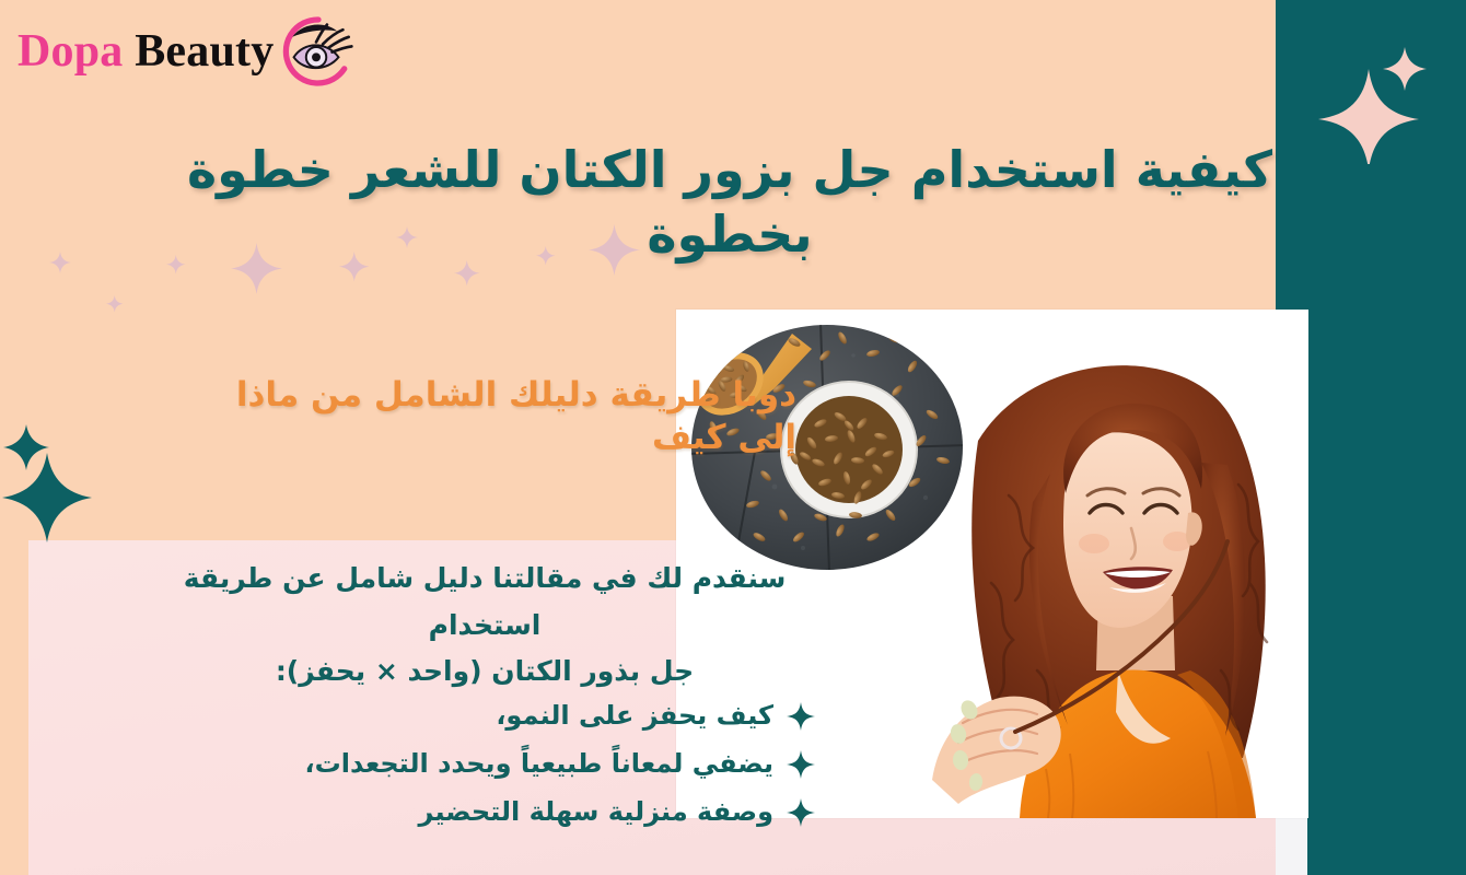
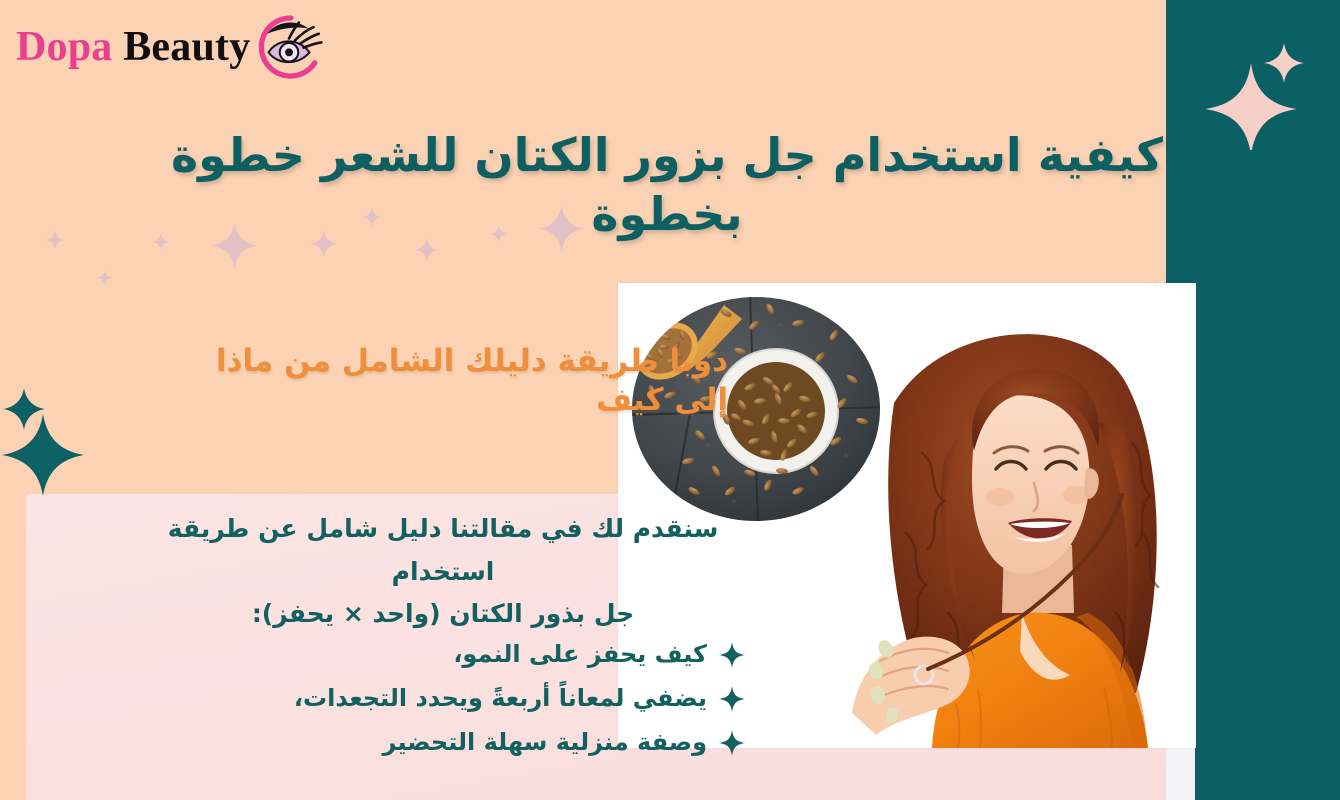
  Dopa Beauty
  كيفية استخدام جل بزور الكتان للشعر خطوة بخطوة
  دوبا طريقة دليلك الشامل من ماذا إلى كيف
  سنقدم لك في مقالتنا دليل شامل عن طريقة استخدام
  جل بذور الكتان (واحد × يحفز):
  كيف يحفز على النمو،
- يضفي لمعاناً طبيعياً ويحدد التجعدات،
+ يضفي لمعاناً أربعةً ويحدد التجعدات،
  وصفة منزلية سهلة التحضير
